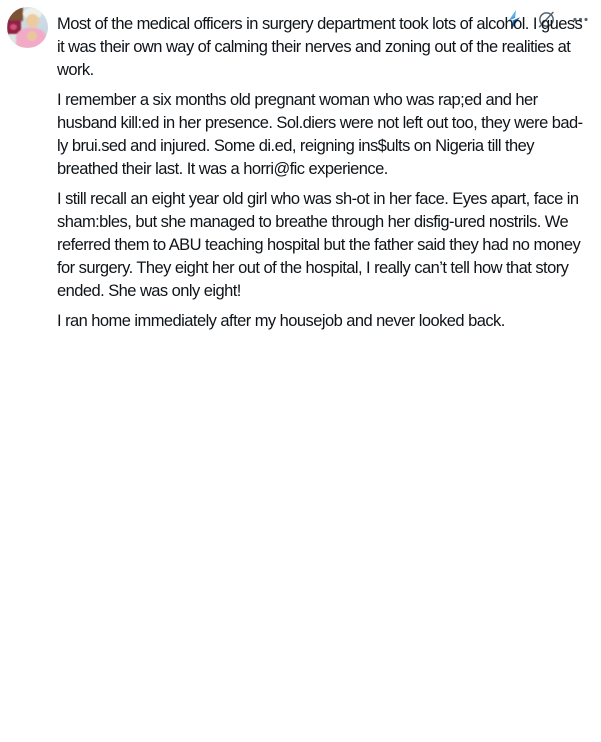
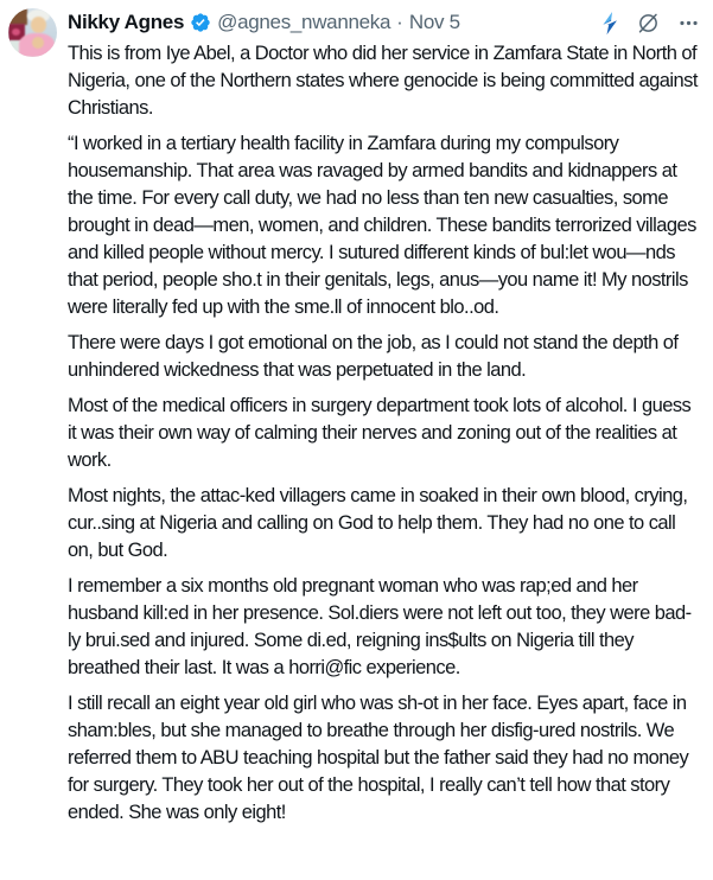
+ Nikky Agnes
+ @agnes_nwanneka
+ ·
+ Nov 5
+ This is from Iye Abel, a Doctor who did her service in Zamfara State in North of Nigeria, one of the Northern states where genocide is being committed against Christians.
+ “I worked in a tertiary health facility in Zamfara during my compulsory housemanship. That area was ravaged by armed bandits and kidnappers at the time. For every call duty, we had no less than ten new casualties, some brought in dead—men, women, and children. These bandits terrorized villages and killed people without mercy. I sutured different kinds of bul:let wou—nds that period, people sho.t in their genitals, legs, anus—you name it! My nostrils were literally fed up with the sme.ll of innocent blo..od.
+ There were days I got emotional on the job, as I could not stand the depth of unhindered wickedness that was perpetuated in the land.
  Most of the medical officers in surgery department took lots of alcohol. I guess it was their own way of calming their nerves and zoning out of the realities at work.
+ Most nights, the attac-ked villagers came in soaked in their own blood, crying, cur..sing at Nigeria and calling on God to help them. They had no one to call on, but God.
  I remember a six months old pregnant woman who was rap;ed and her husband kill:ed in her presence. Sol.diers were not left out too, they were bad-ly brui.sed and injured. Some di.ed, reigning ins$ults on Nigeria till they breathed their last. It was a horri@fic experience.
- I still recall an eight year old girl who was sh-ot in her face. Eyes apart, face in sham:bles, but she managed to breathe through her disfig-ured nostrils. We referred them to ABU teaching hospital but the father said they had no money for surgery. They eight her out of the hospital, I really can’t tell how that story ended. She was only eight!
+ I still recall an eight year old girl who was sh-ot in her face. Eyes apart, face in sham:bles, but she managed to breathe through her disfig-ured nostrils. We referred them to ABU teaching hospital but the father said they had no money for surgery. They took her out of the hospital, I really can’t tell how that story ended. She was only eight!
- I ran home immediately after my housejob and never looked back.
